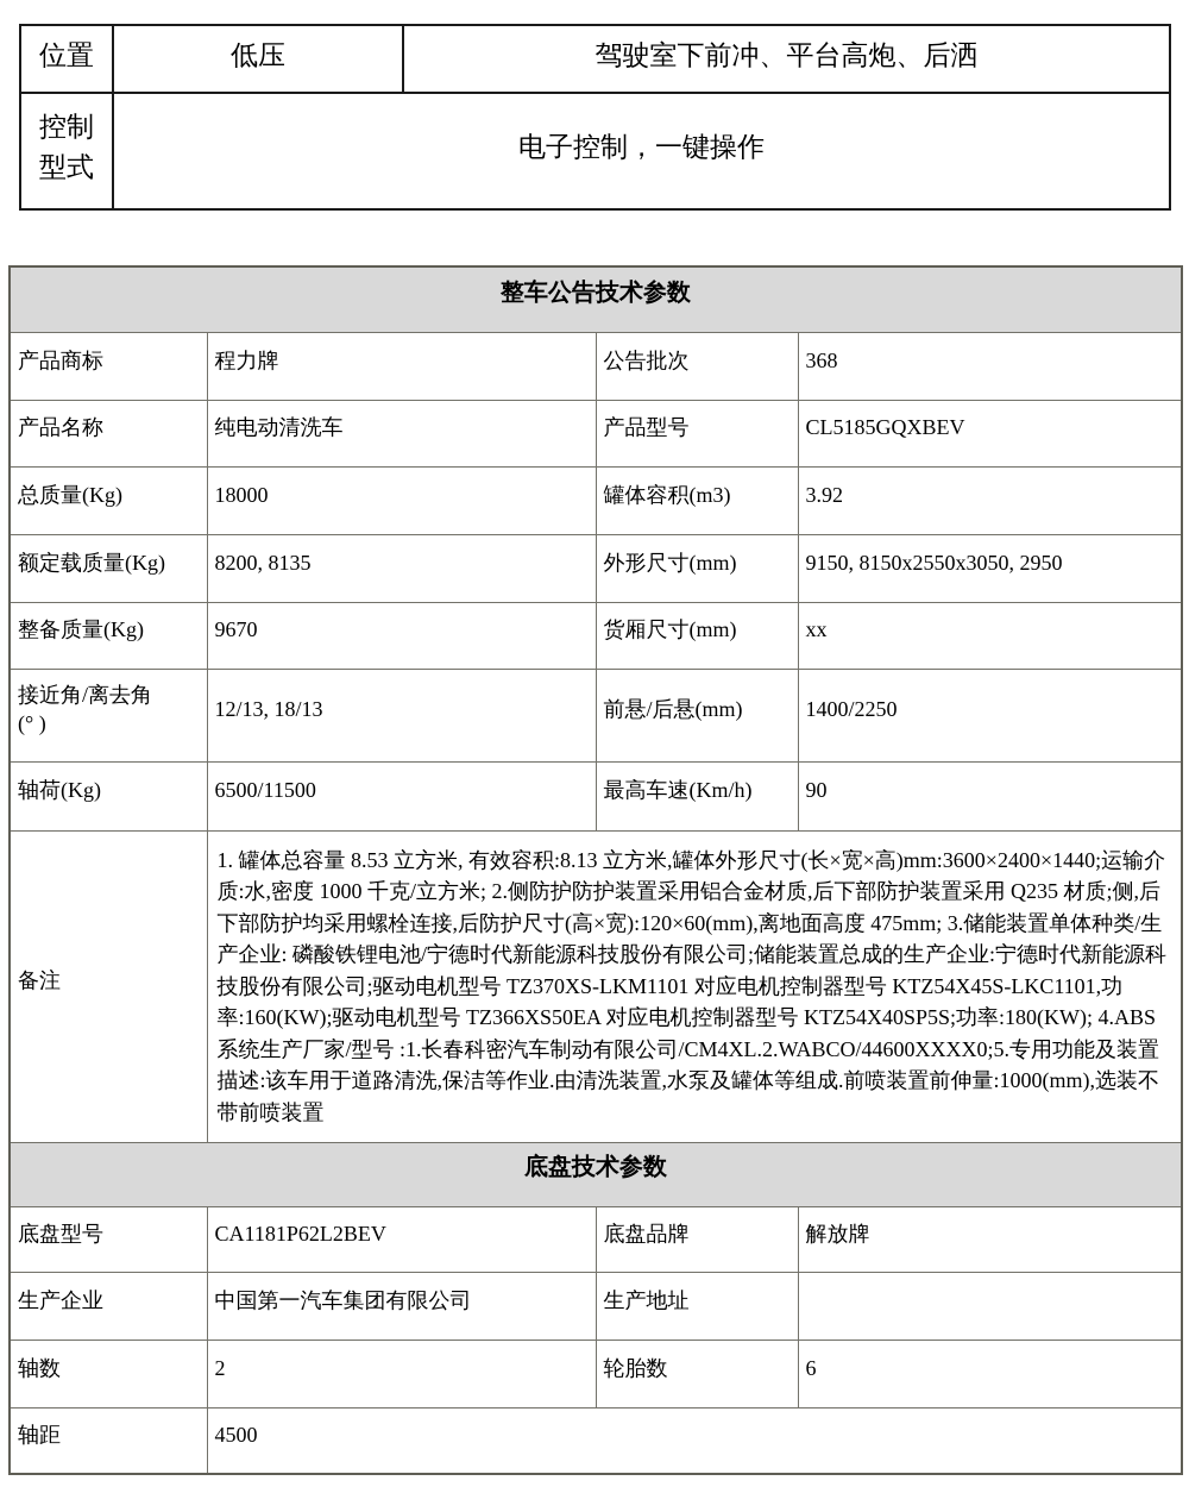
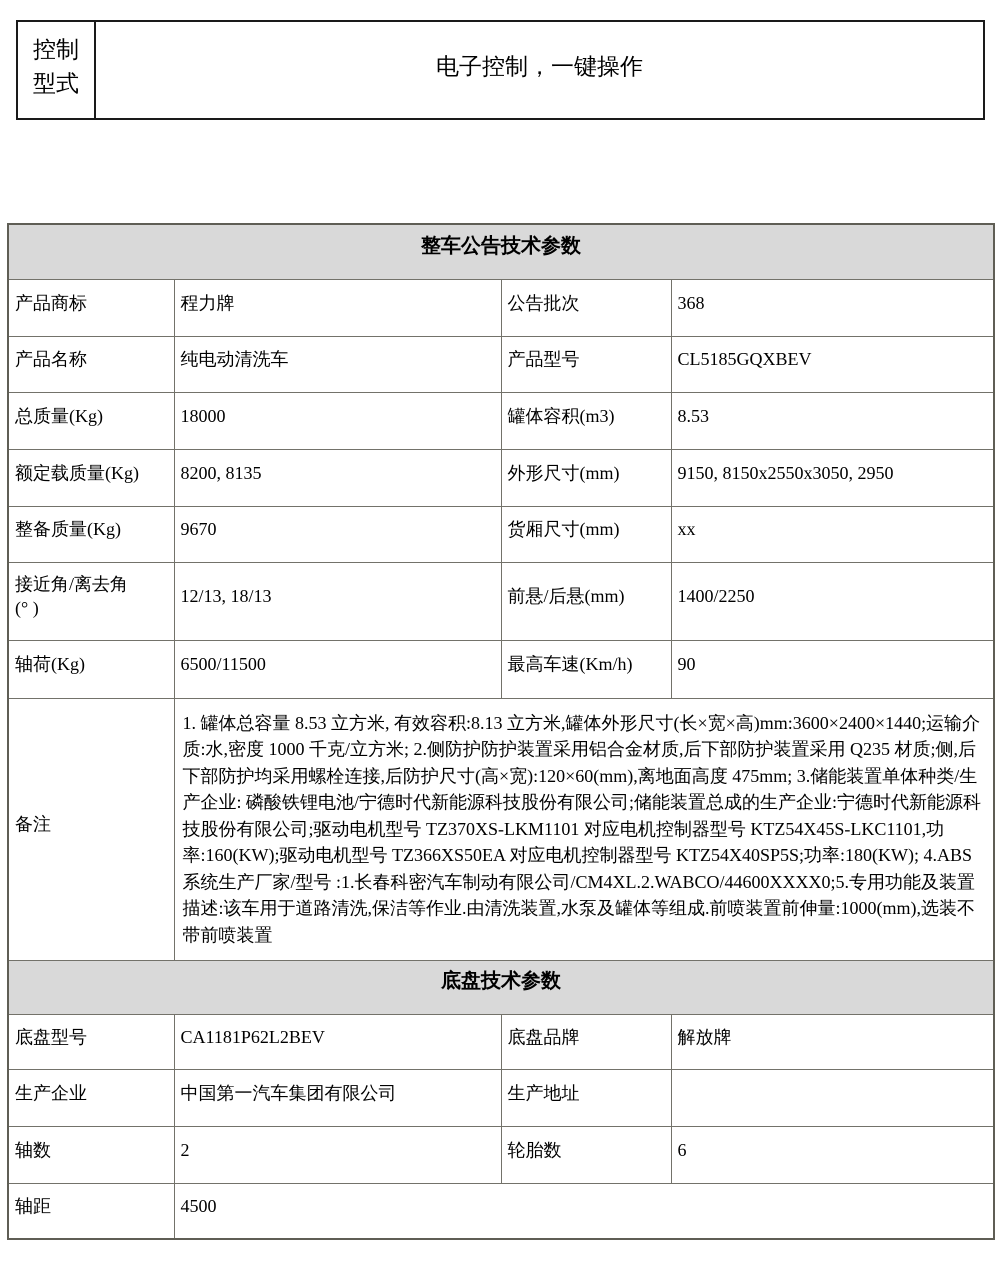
- 位置	低压	驾驶室下前冲、平台高炮、后洒
  控制 型式	电子控制，一键操作
  整车公告技术参数
  产品商标	程力牌	公告批次	368
  产品名称	纯电动清洗车	产品型号	CL5185GQXBEV
- 总质量(Kg)	18000	罐体容积(m3)	3.92
+ 总质量(Kg)	18000	罐体容积(m3)	8.53
  额定载质量(Kg)	8200, 8135	外形尺寸(mm)	9150, 8150x2550x3050, 2950
  整备质量(Kg)	9670	货厢尺寸(mm)	xx
  接近角/离去角 (° )	12/13, 18/13	前悬/后悬(mm)	1400/2250
  轴荷(Kg)	6500/11500	最高车速(Km/h)	90
  备注	1. 罐体总容量 8.53 立方米, 有效容积:8.13 立方米,罐体外形尺寸(长×宽×高)mm:3600×2400×1440;运输介质:水,密度 1000 千克/立方米; 2.侧防护防护装置采用铝合金材质,后下部防护装置采用 Q235 材质;侧,后下部防护均采用螺栓连接,后防护尺寸(高×宽):120×60(mm),离地面高度 475mm; 3.储能装置单体种类/生产企业: 磷酸铁锂电池/宁德时代新能源科技股份有限公司;储能装置总成的生产企业:宁德时代新能源科技股份有限公司;驱动电机型号 TZ370XS-LKM1101 对应电机控制器型号 KTZ54X45S-LKC1101,功率:160(KW);驱动电机型号 TZ366XS50EA 对应电机控制器型号 KTZ54X40SP5S;功率:180(KW); 4.ABS 系统生产厂家/型号 :1.长春科密汽车制动有限公司/CM4XL.2.WABCO/44600XXXX0;5.专用功能及装置描述:该车用于道路清洗,保洁等作业.由清洗装置,水泵及罐体等组成.前喷装置前伸量:1000(mm),选装不带前喷装置
  底盘技术参数
  底盘型号	CA1181P62L2BEV	底盘品牌	解放牌
  生产企业	中国第一汽车集团有限公司	生产地址
  轴数	2	轮胎数	6
  轴距	4500
